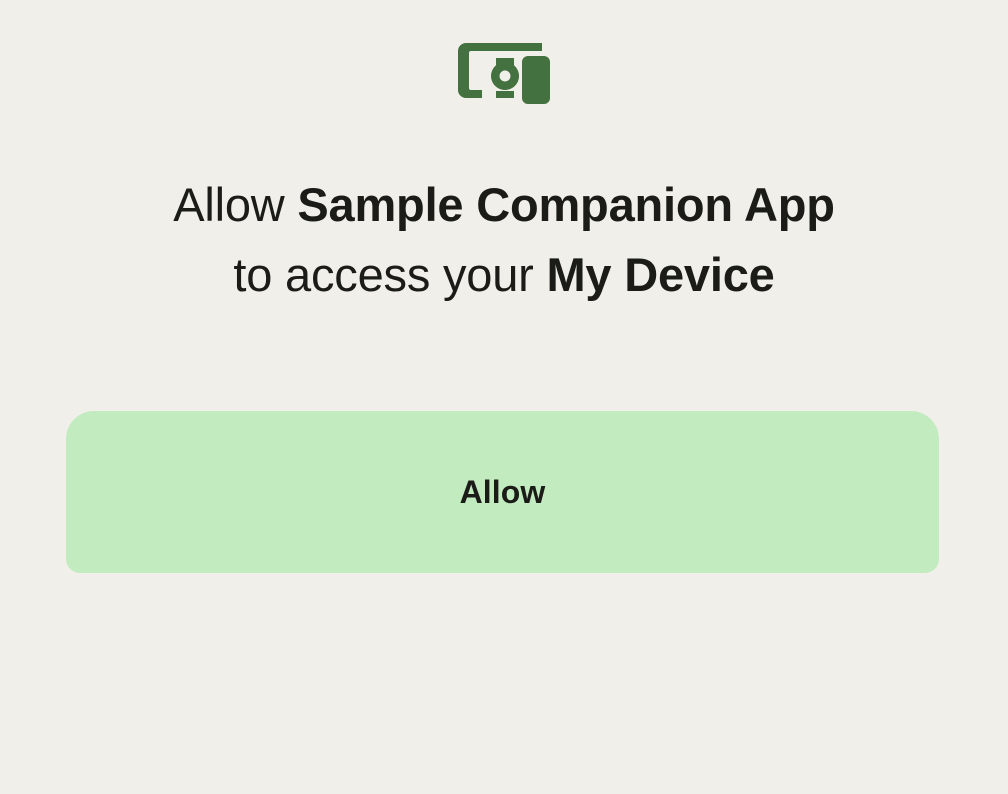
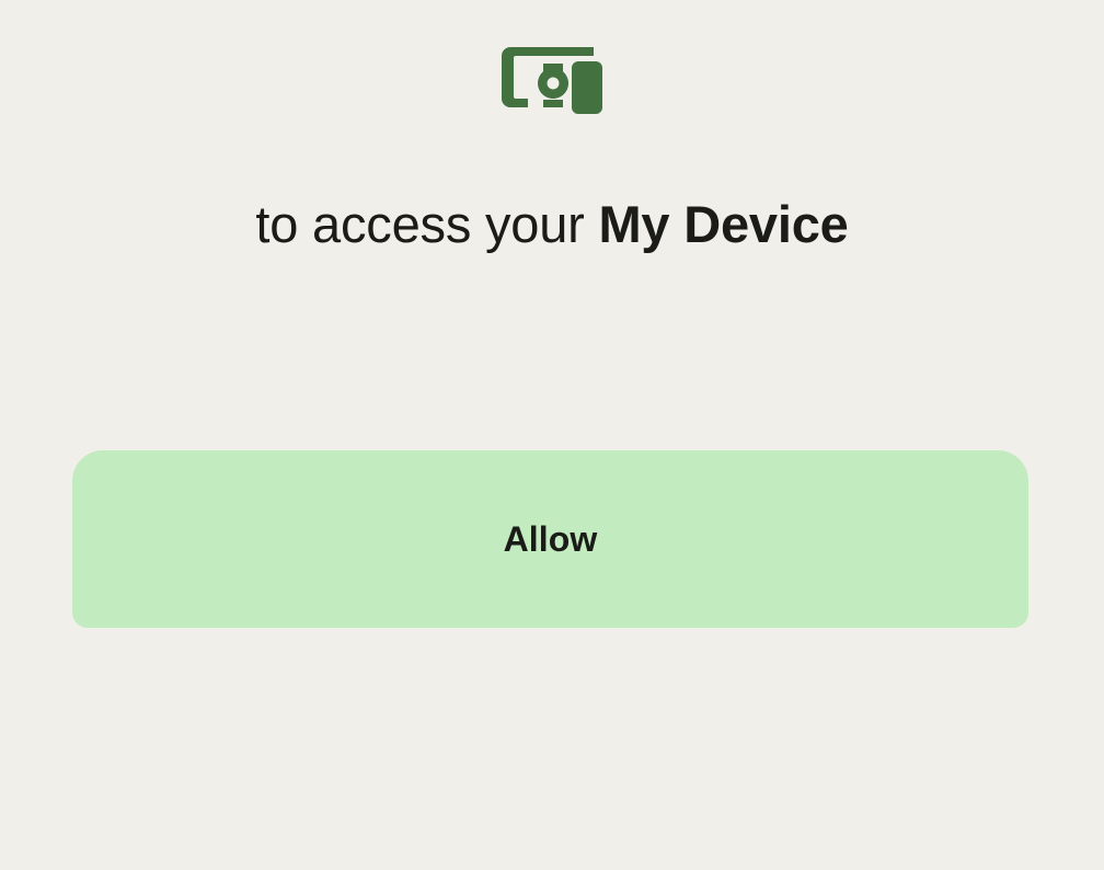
- Allow Sample Companion App
  to access your My Device
  Allow
